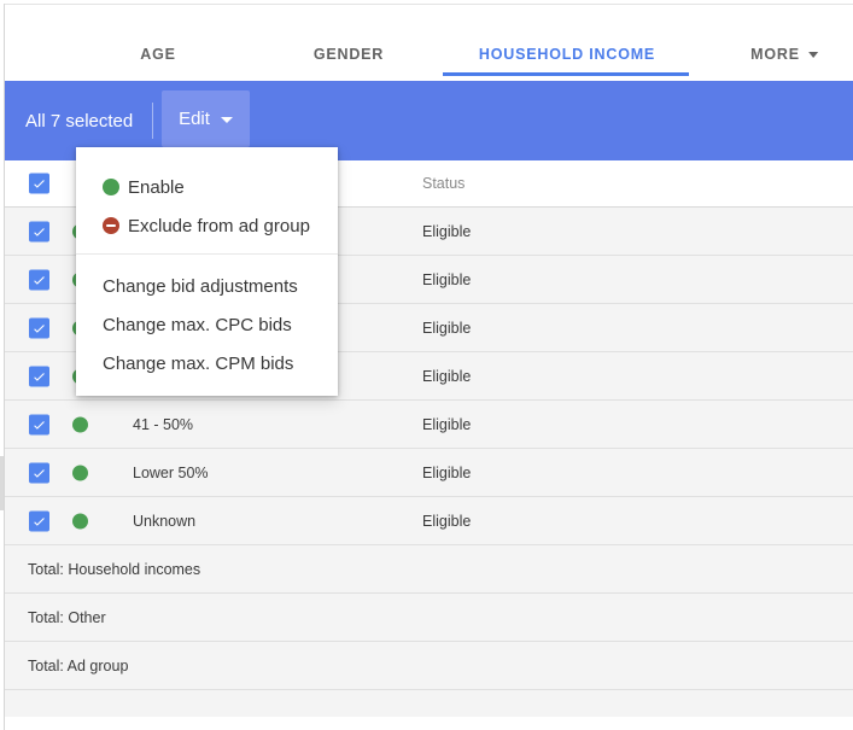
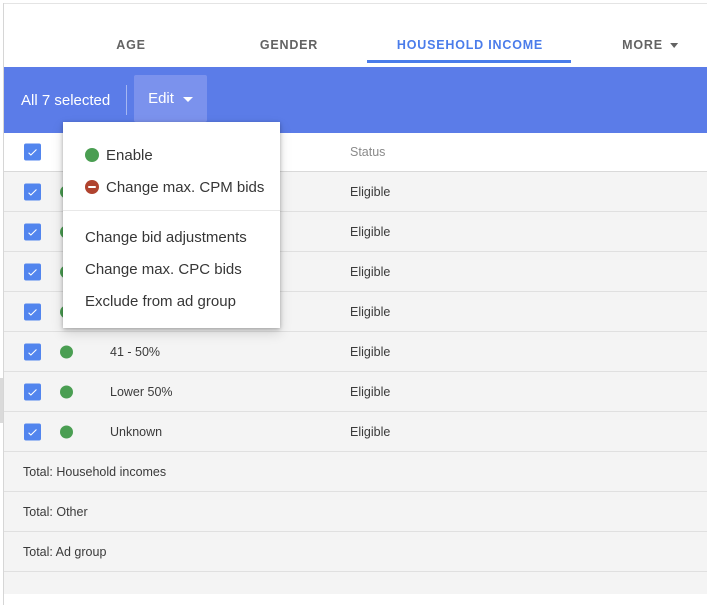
  AGE
  GENDER
  HOUSEHOLD INCOME
  MORE
  All 7 selected
  Edit
  Status
  Eligible
  Eligible
  Eligible
  Eligible
  41 - 50%
  Eligible
  Lower 50%
  Eligible
  Unknown
  Eligible
  Total: Household incomes
  Total: Other
  Total: Ad group
  Enable
- Exclude from ad group
+ Change max. CPM bids
  Change bid adjustments
  Change max. CPC bids
- Change max. CPM bids
+ Exclude from ad group
